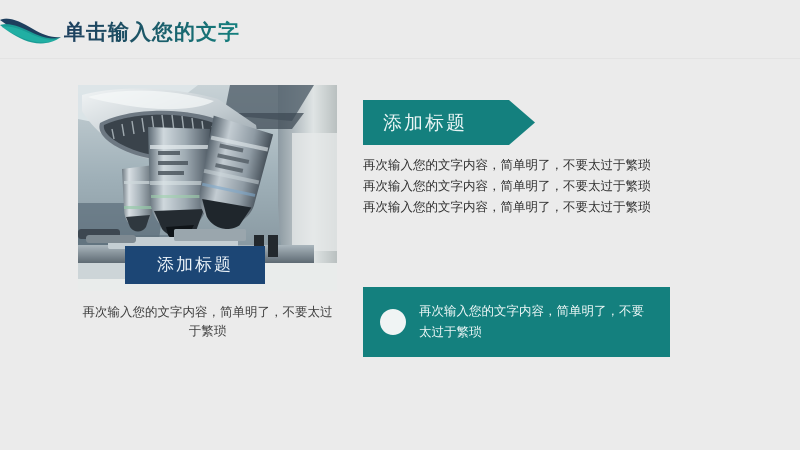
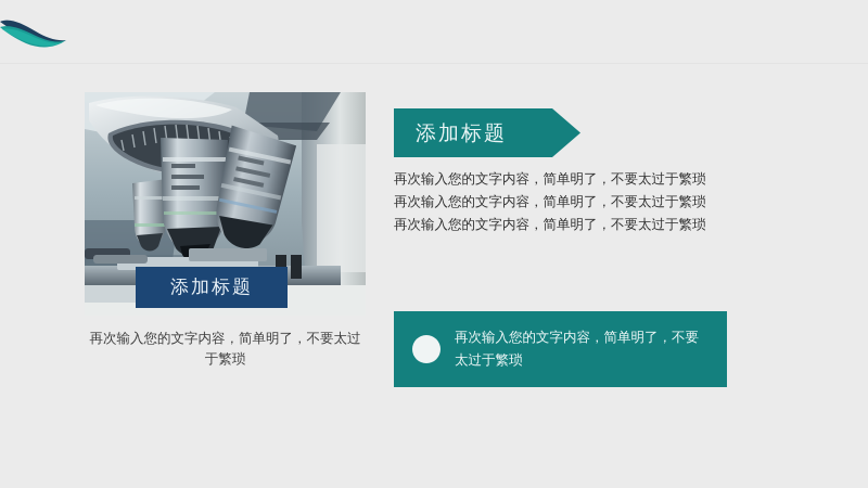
- 单击输入您的文字
  添加标题
  再次输入您的文字内容，简单明了，不要太过于繁琐
  添加标题
  再次输入您的文字内容，简单明了，不要太过于繁琐
  再次输入您的文字内容，简单明了，不要太过于繁琐
  再次输入您的文字内容，简单明了，不要太过于繁琐
  再次输入您的文字内容，简单明了，不要太过于繁琐
